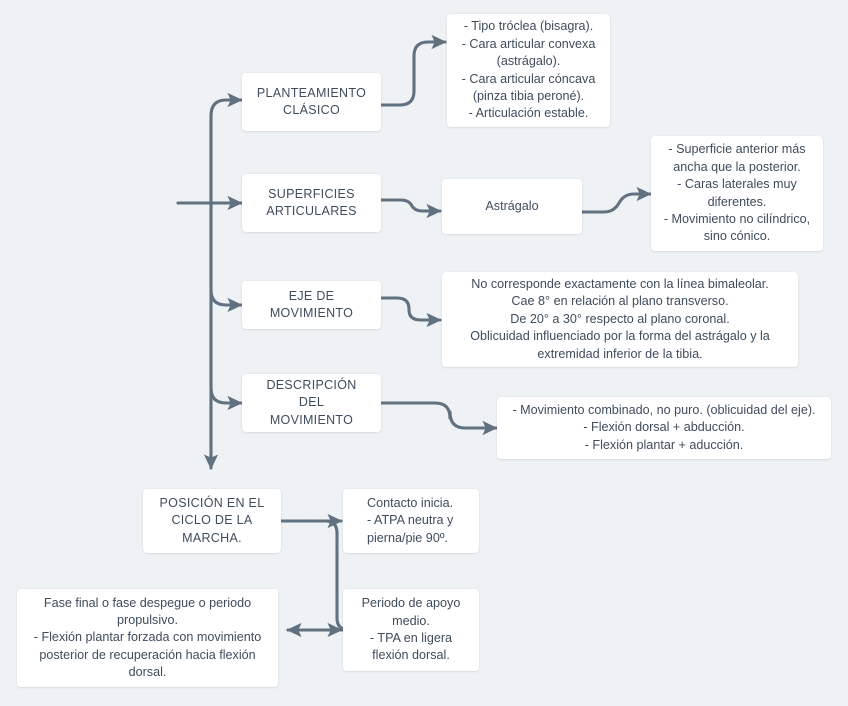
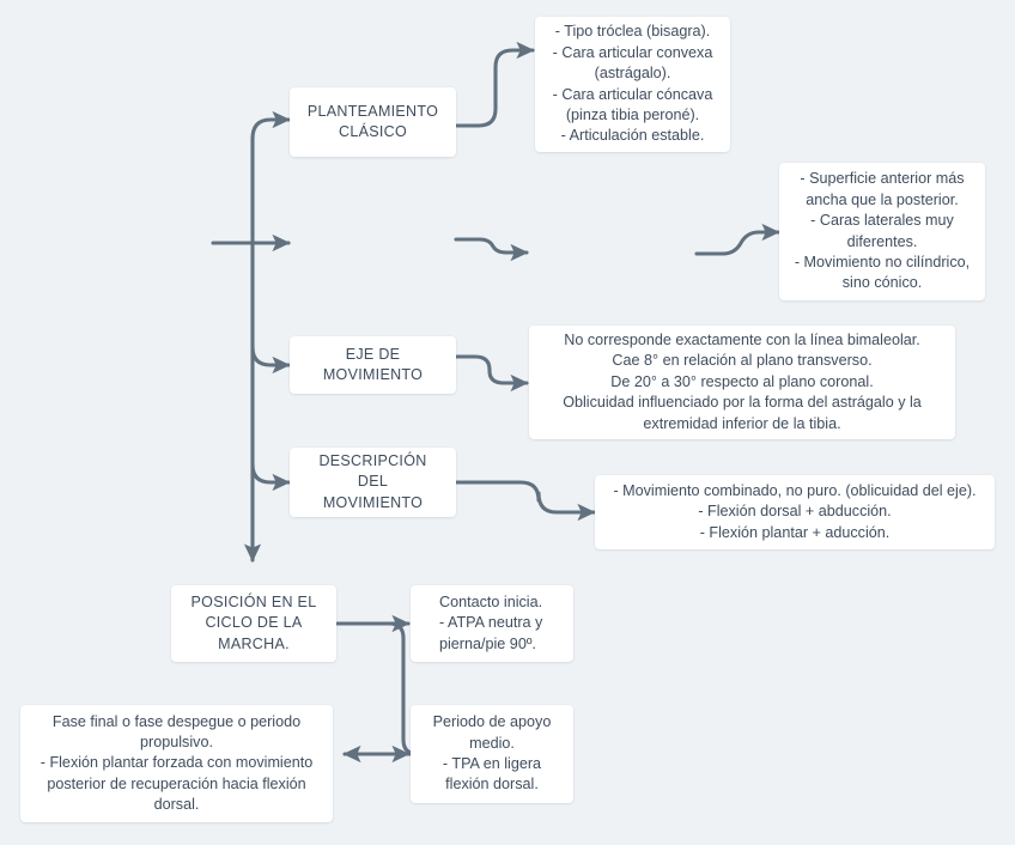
  PLANTEAMIENTO
  CLÁSICO
  - Tipo tróclea (bisagra).
  - Cara articular convexa
  (astrágalo).
  - Cara articular cóncava
  (pinza tibia peroné).
  - Articulación estable.
- SUPERFICIES
- ARTICULARES
- Astrágalo
  - Superficie anterior más
  ancha que la posterior.
  - Caras laterales muy
  diferentes.
  - Movimiento no cilíndrico,
  sino cónico.
  EJE DE MOVIMIENTO
  No corresponde exactamente con la línea bimaleolar.
  Cae 8° en relación al plano transverso.
  De 20° a 30° respecto al plano coronal.
  Oblicuidad influenciado por la forma del astrágalo y la
  extremidad inferior de la tibia.
  DESCRIPCIÓN DEL
  MOVIMIENTO
  - Movimiento combinado, no puro. (oblicuidad del eje).
  - Flexión dorsal + abducción.
  - Flexión plantar + aducción.
  POSICIÓN EN EL
  CICLO DE LA
  MARCHA.
  Contacto inicia.
  - ATPA neutra y
  pierna/pie 90º.
  Periodo de apoyo
  medio.
  - TPA en ligera
  flexión dorsal.
  Fase final o fase despegue o periodo
  propulsivo.
  - Flexión plantar forzada con movimiento
  posterior de recuperación hacia flexión
  dorsal.
